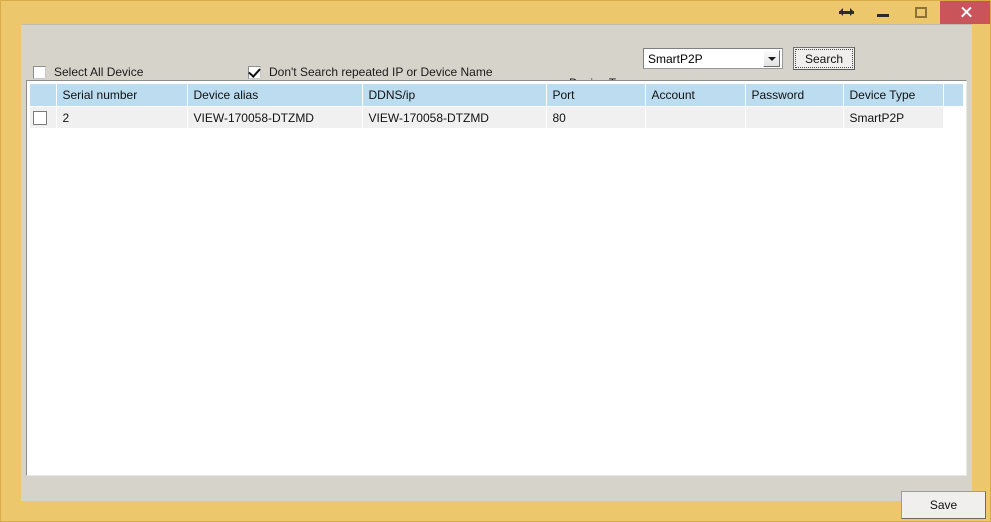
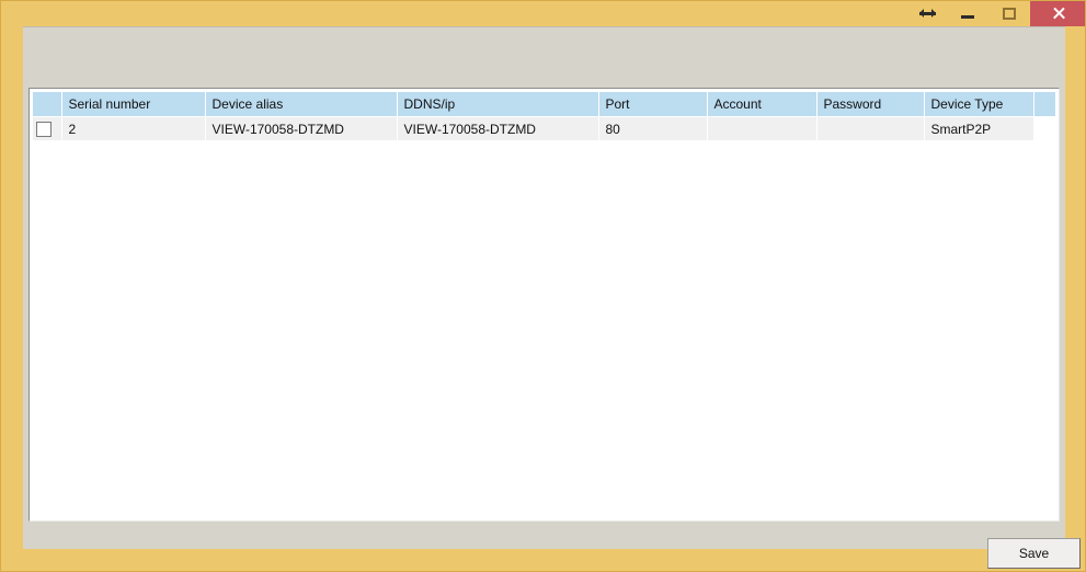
- Select All Device
- Don't Search repeated IP or Device Name
- SmartP2P
- Search
  	Serial number	Device alias	DDNS/ip	Port	Account	Password	Device Type
  	2	VIEW-170058-DTZMD	VIEW-170058-DTZMD	80			SmartP2P
  Save
